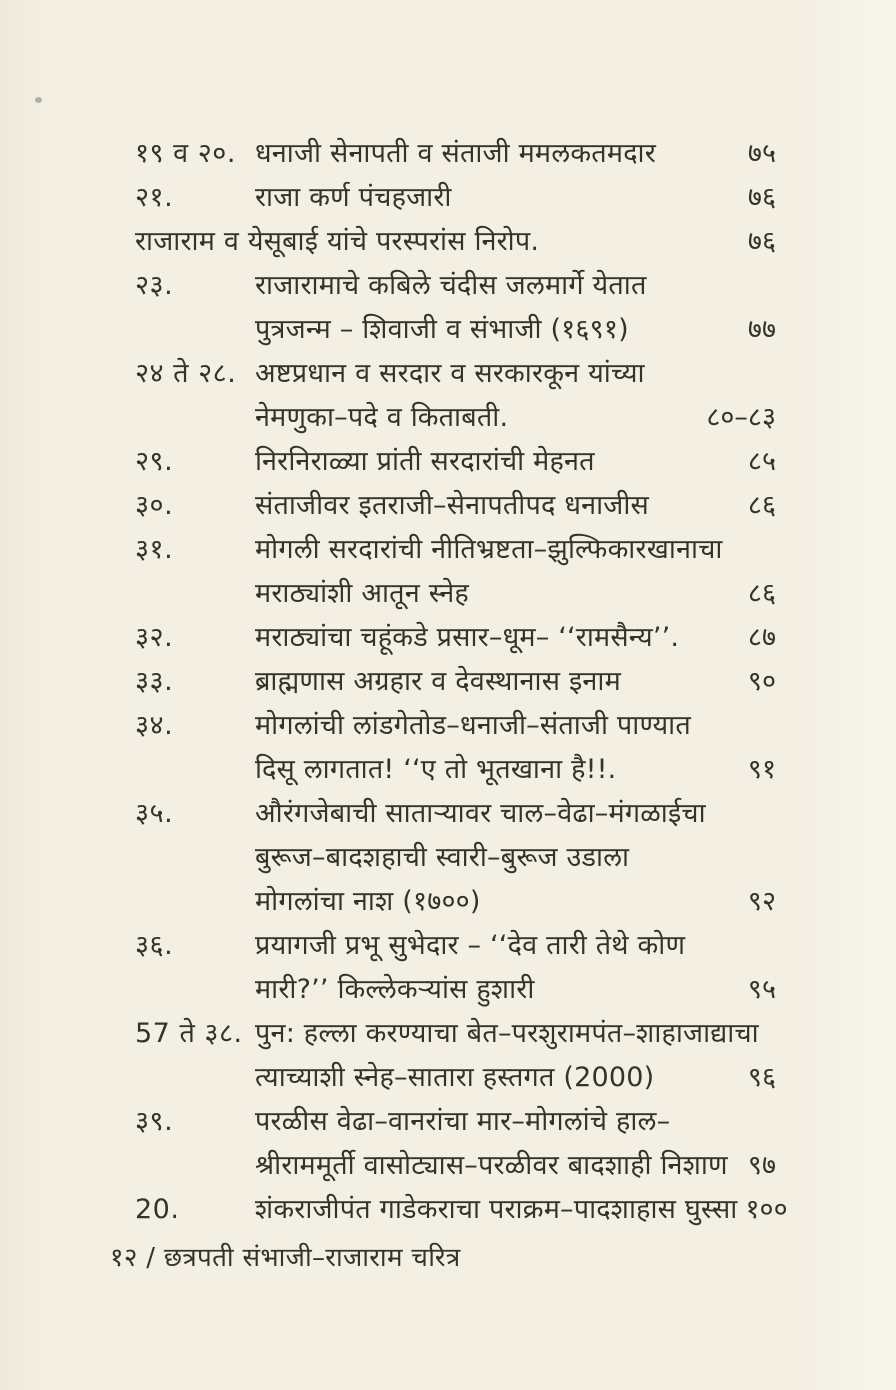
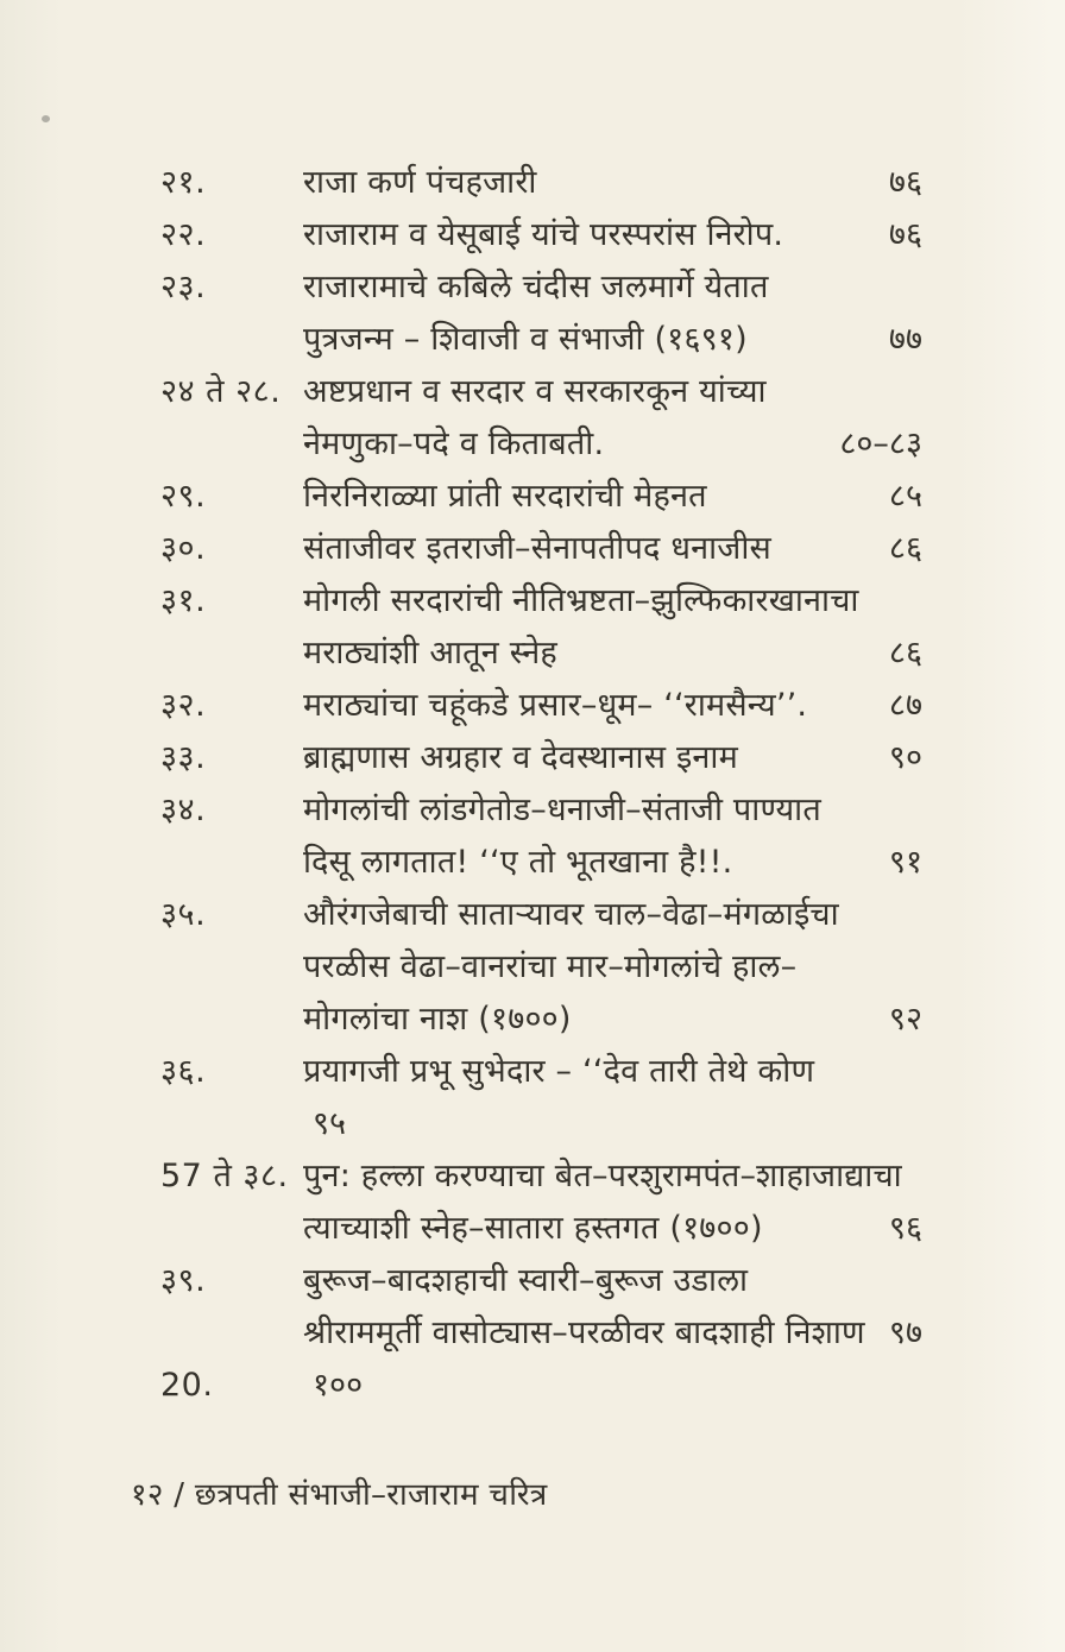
- १९ व २०.
- धनाजी सेनापती व संताजी ममलकतमदार
- ७५
  २१.
  राजा कर्ण पंचहजारी
  ७६
+ २२.
  राजाराम व येसूबाई यांचे परस्परांस निरोप.
  ७६
  २३.
  राजारामाचे कबिले चंदीस जलमार्गे येतात
  पुत्रजन्म – शिवाजी व संभाजी (१६९१)
  ७७
  २४ ते २८.
  अष्टप्रधान व सरदार व सरकारकून यांच्या
  नेमणुका–पदे व किताबती.
  ८०–८३
  २९.
  निरनिराळ्या प्रांती सरदारांची मेहनत
  ८५
  ३०.
  संताजीवर इतराजी–सेनापतीपद धनाजीस
  ८६
  ३१.
  मोगली सरदारांची नीतिभ्रष्टता–झुल्फिकारखानाचा
  मराठ्यांशी आतून स्नेह
  ८६
  ३२.
  मराठ्यांचा चहूंकडे प्रसार–धूम– ‘‘रामसैन्य’’.
  ८७
  ३३.
  ब्राह्मणास अग्रहार व देवस्थानास इनाम
  ९०
  ३४.
  मोगलांची लांडगेतोड–धनाजी–संताजी पाण्यात
  दिसू लागतात! ‘‘ए तो भूतखाना है!!.
  ९१
  ३५.
  औरंगजेबाची साताऱ्यावर चाल–वेढा–मंगळाईचा
- बुरूज–बादशहाची स्वारी–बुरूज उडाला
+ परळीस वेढा–वानरांचा मार–मोगलांचे हाल–
  मोगलांचा नाश (१७००)
  ९२
  ३६.
  प्रयागजी प्रभू सुभेदार – ‘‘देव तारी तेथे कोण
- मारी?’’ किल्लेकऱ्यांस हुशारी
  ९५
  57 ते ३८.
  पुन: हल्ला करण्याचा बेत–परशुरामपंत–शाहाजाद्याचा
- त्याच्याशी स्नेह–सातारा हस्तगत (2000)
+ त्याच्याशी स्नेह–सातारा हस्तगत (१७००)
  ९६
  ३९.
- परळीस वेढा–वानरांचा मार–मोगलांचे हाल–
+ बुरूज–बादशहाची स्वारी–बुरूज उडाला
  श्रीराममूर्ती वासोट्यास–परळीवर बादशाही निशाण
  ९७
  20.
- शंकराजीपंत गाडेकराचा पराक्रम–पादशाहास घुस्सा
  १००
  १२ / छत्रपती संभाजी–राजाराम चरित्र
